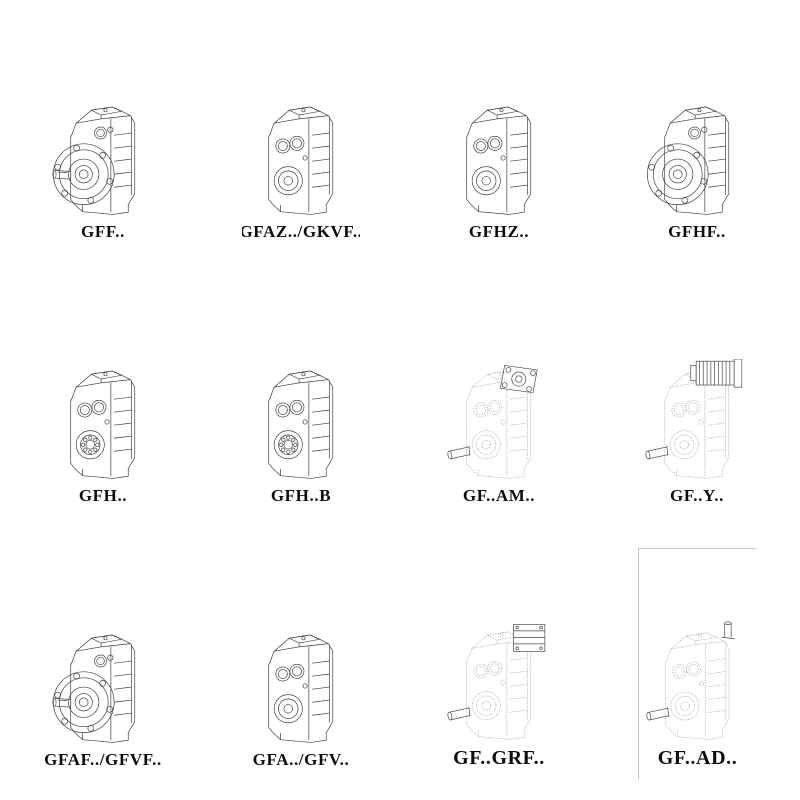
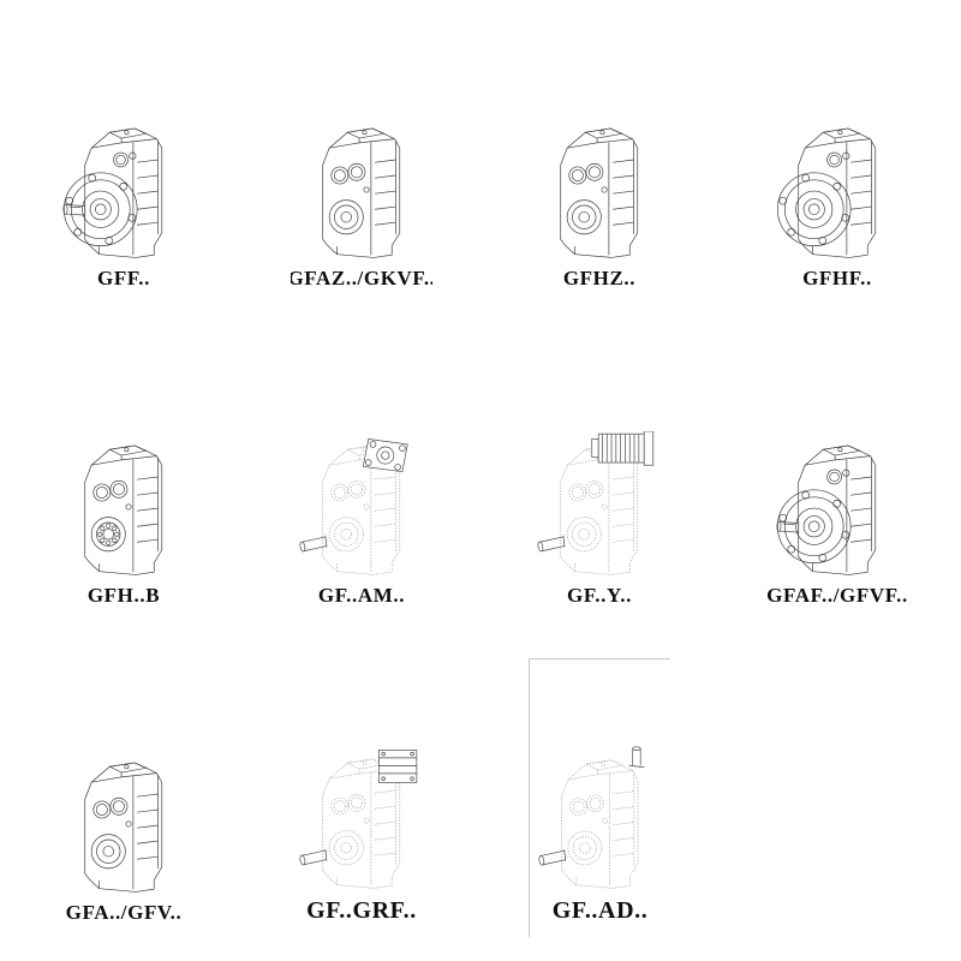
  GFF..
  GFAZ../GKVF.
  GFHZ..
  GFHF..
- GFH..
  GFH..B
  GF..AM..
  GF..Y..
  GFAF../GFVF..
  GFA../GFV..
  GF..GRF..
  GF..AD..
